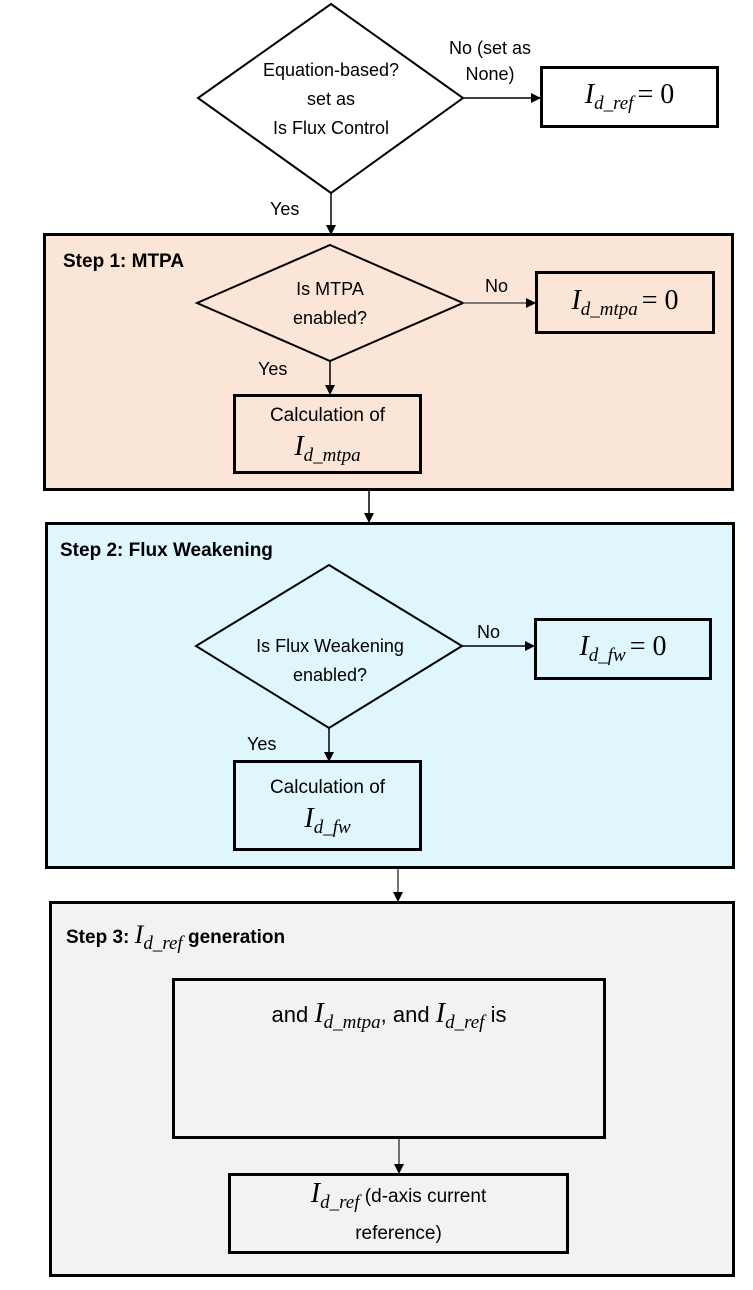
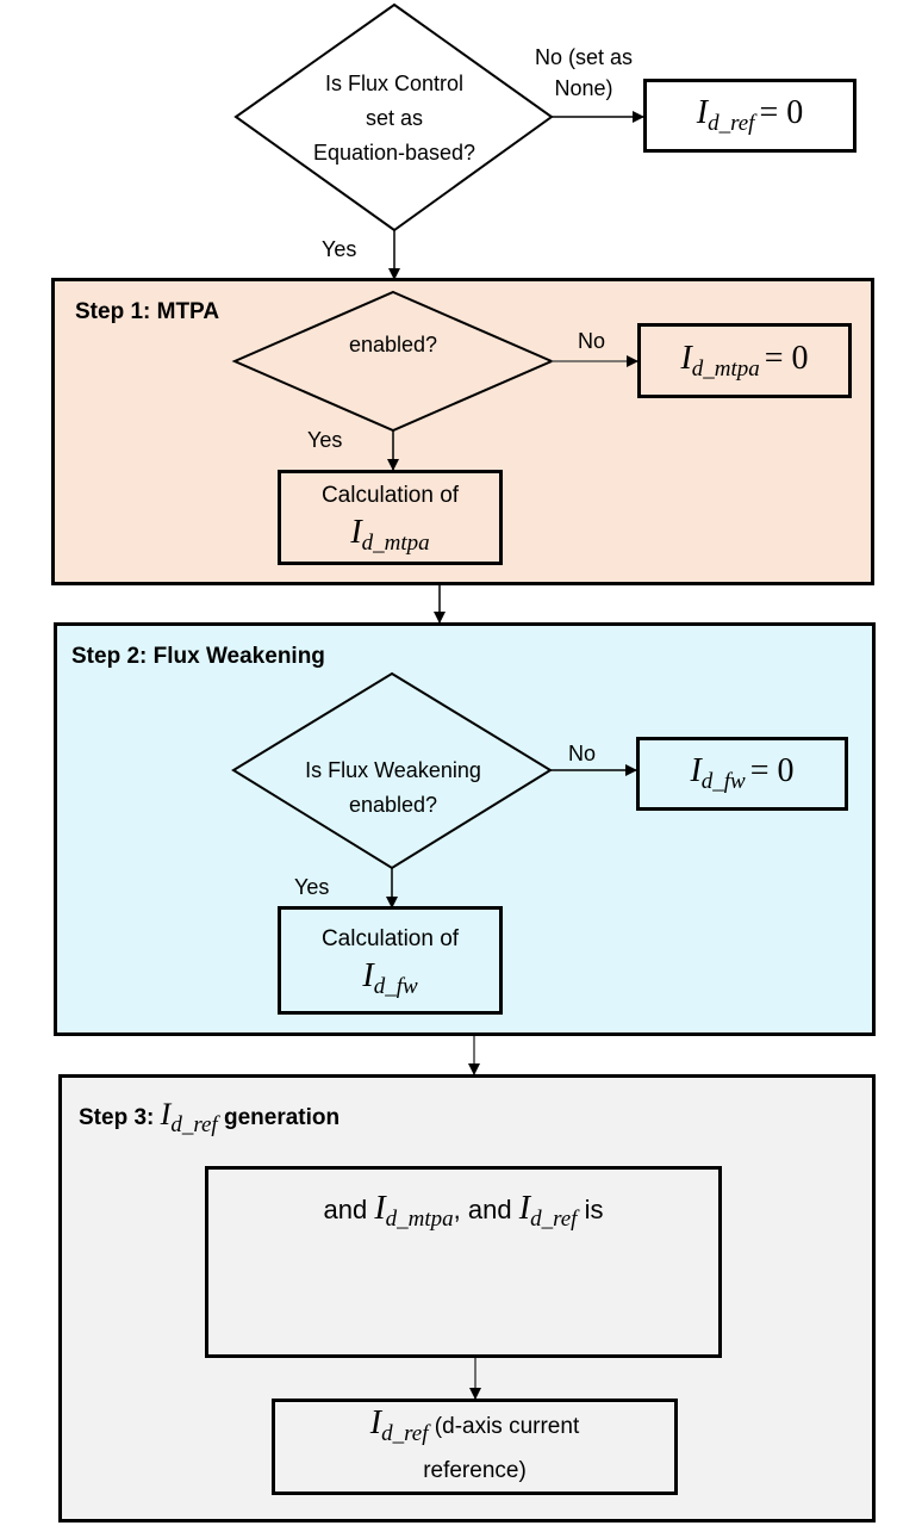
- Equation-based?
+ Is Flux Control
  set as
- Is Flux Control
+ Equation-based?
  No (set as
  None)
  Yes
  Id_ref = 0
  Step 1: MTPA
- Is MTPA
  enabled?
  No
  Yes
  Id_mtpa = 0
  Calculation of
  Id_mtpa
  Step 2: Flux Weakening
  Is Flux Weakening
  enabled?
  No
  Yes
  Id_fw = 0
  Calculation of
  Id_fw
  Step 3: Id_ref generation
  and Id_mtpa, and Id_ref is
  Id_ref (d-axis current
  reference)
